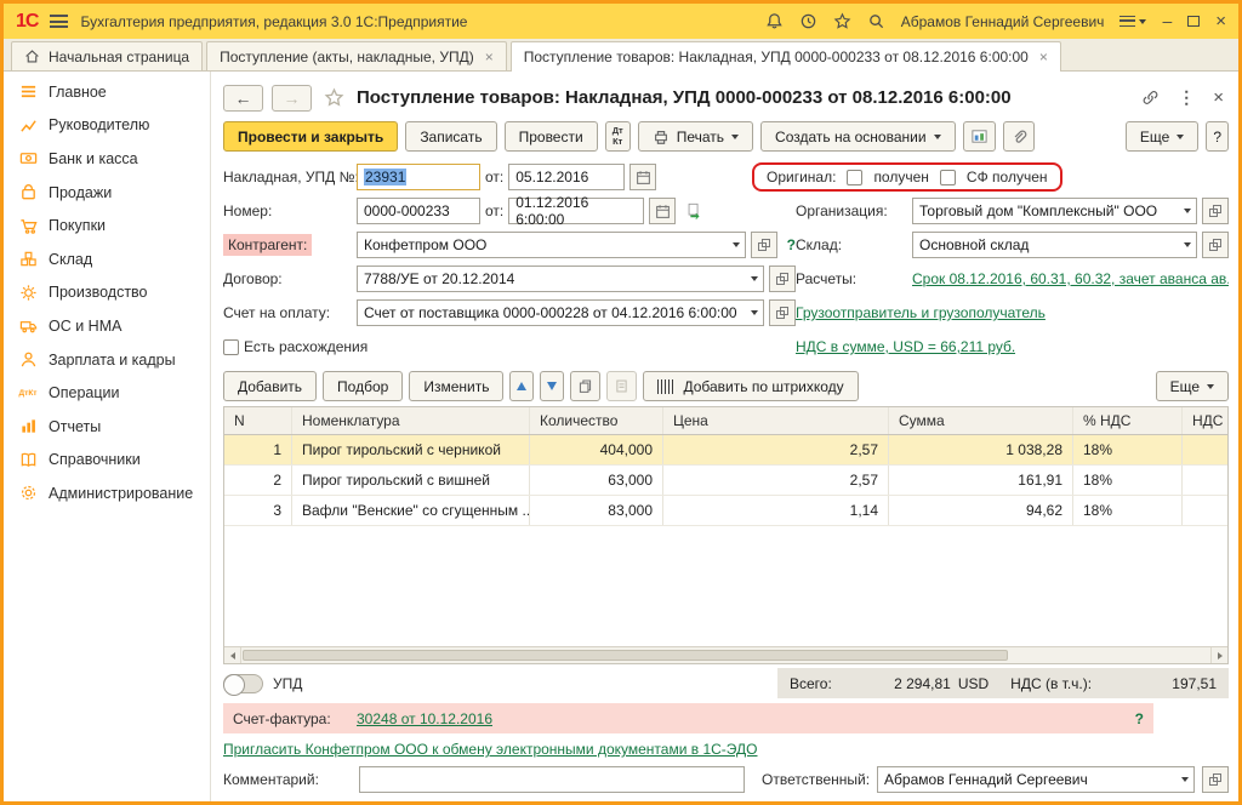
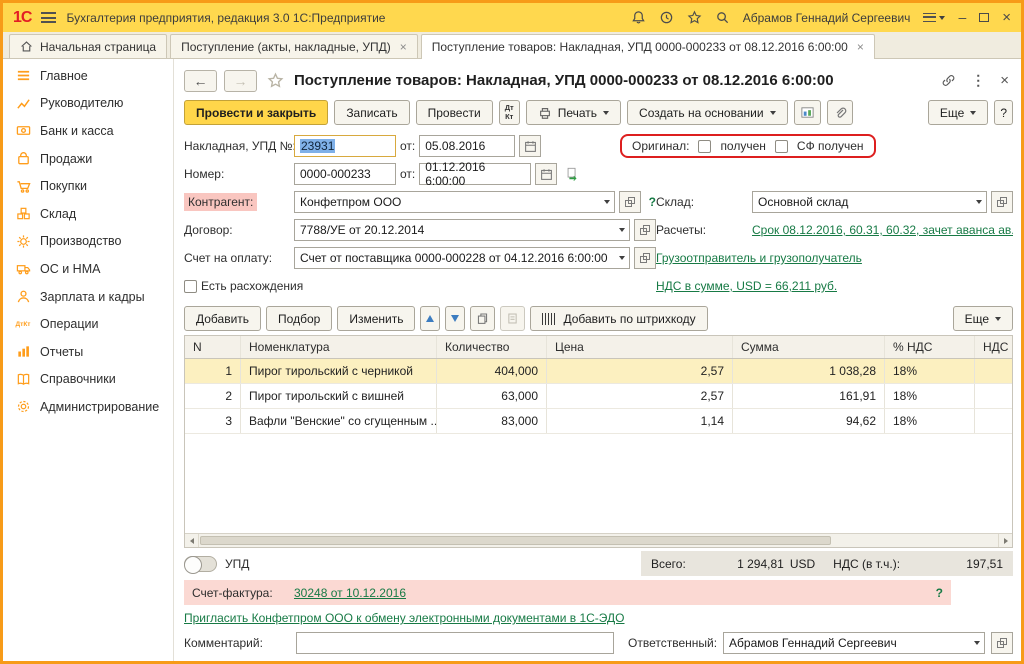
  1С
  Бухгалтерия предприятия, редакция 3.0 1С:Предприятие
  Абрамов Геннадий Сергеевич
  –
  ×
  Начальная страница
  Поступление (акты, накладные, УПД)
  ×
  Поступление товаров: Накладная, УПД 0000-000233 от 08.12.2016 6:00:00
  ×
  Главное
  Руководителю
  Банк и касса
  Продажи
  Покупки
  Склад
  Производство
  ОС и НМА
  Зарплата и кадры
  Операции
  Отчеты
  Справочники
  Администрирование
  ←
  →
  Поступление товаров: Накладная, УПД 0000-000233 от 08.12.2016 6:00:00
  ⋮
  ×
  Провести и закрыть
  Записать
  Провести
  Дт
  Кт
  Печать
  Создать на основании
  Еще
  ?
  Накладная, УПД №
  23931
  от:
- 05.12.2016
+ 05.08.2016
  Оригинал:
  получен
  СФ получен
  Номер:
  0000-000233
  от:
  01.12.2016 6:00:00
- Организация:
- Торговый дом "Комплексный" ООО
  Контрагент:
  Конфетпром ООО
  ?
  Склад:
  Основной склад
  Договор:
  7788/УЕ от 20.12.2014
  Расчеты:
  Срок 08.12.2016, 60.31, 60.32, зачет аванса ав.
  Счет на оплату:
  Счет от поставщика 0000-000228 от 04.12.2016 6:00:00
  Грузоотправитель и грузополучатель
  Есть расхождения
  НДС в сумме, USD = 66,211 руб.
  Добавить
  Подбор
  Изменить
  Добавить по штрихкоду
  Еще
  N
  Номенклатура
  Количество
  Цена
  Сумма
  % НДС
  НДС
  1
  Пирог тирольский с черникой
  404,000
  2,57
  1 038,28
  18%
  2
  Пирог тирольский с вишней
  63,000
  2,57
  161,91
  18%
  3
  Вафли "Венские" со сгущенным ..
  83,000
  1,14
  94,62
  18%
  УПД
  Всего:
- 2 294,81
+ 1 294,81
  USD
  НДС (в т.ч.):
  197,51
  Счет-фактура:
  30248 от 10.12.2016
  ?
  Пригласить Конфетпром ООО к обмену электронными документами в 1С-ЭДО
  Комментарий:
  Ответственный:
  Абрамов Геннадий Сергеевич
